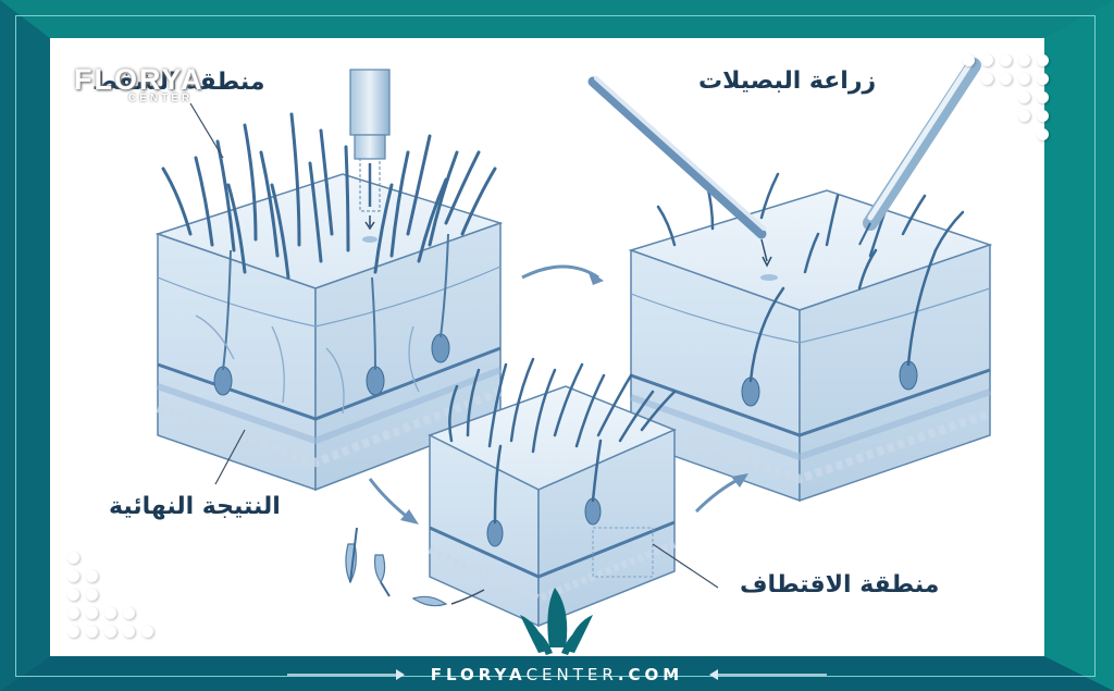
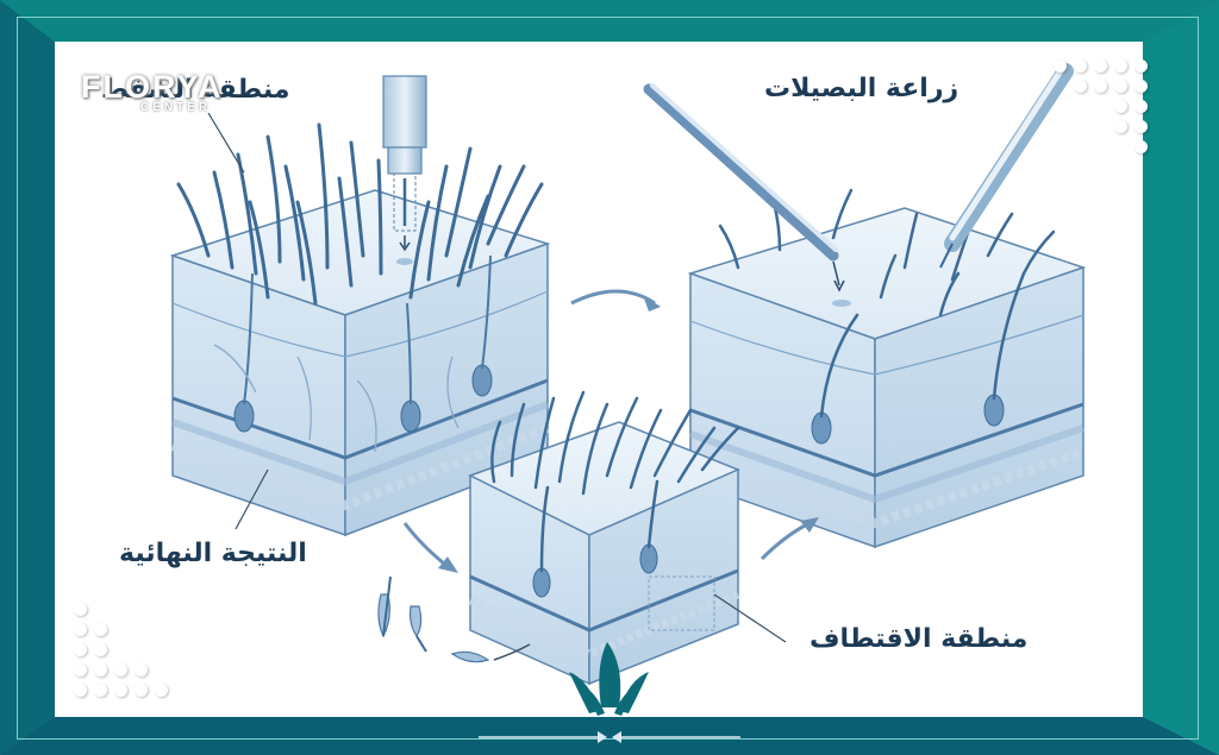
  منطقة الشفط
  زراعة البصيلات
  النتيجة النهائية
  منطقة الاقتطاف
  FLORYA
  CENTER
- FLORYACENTER.COM
